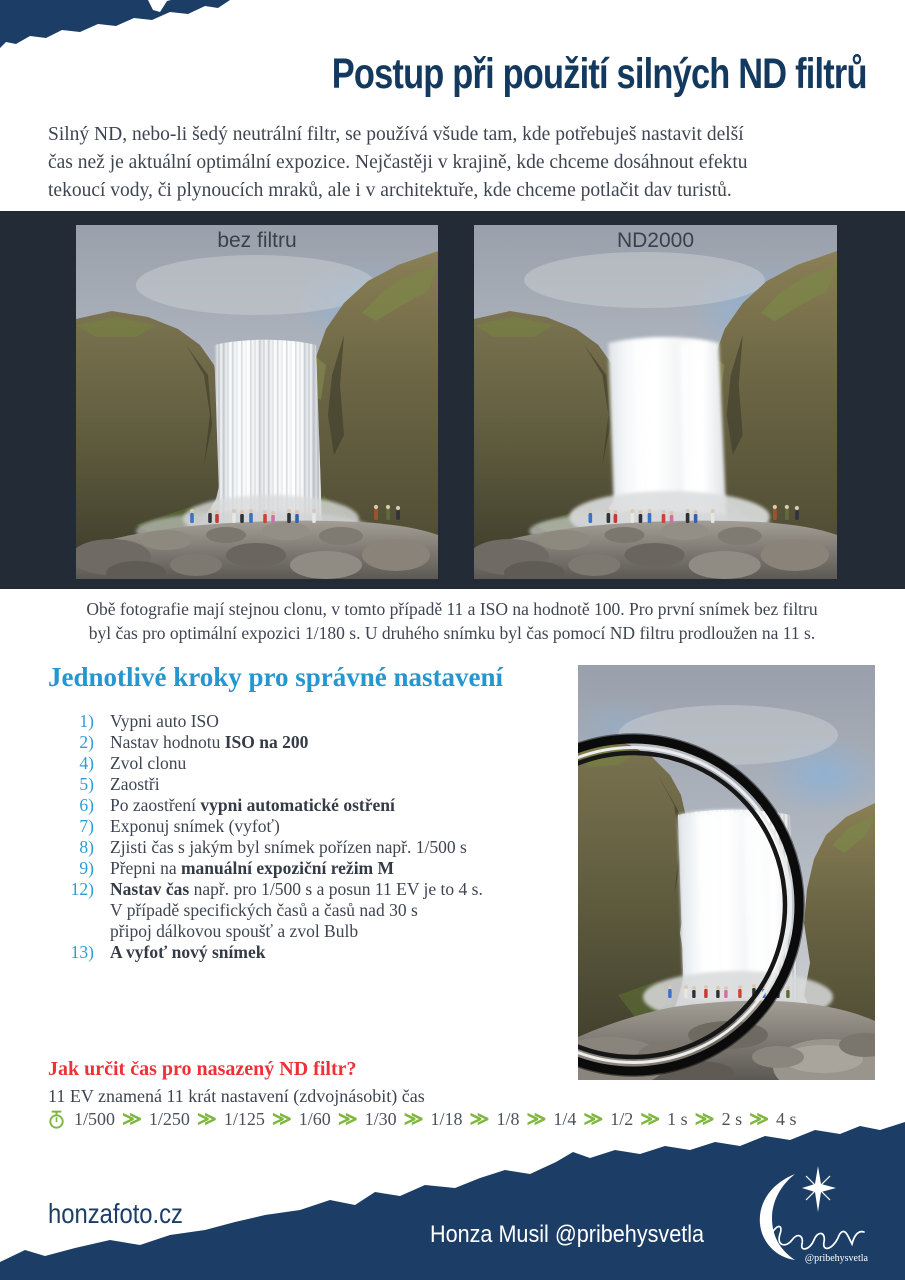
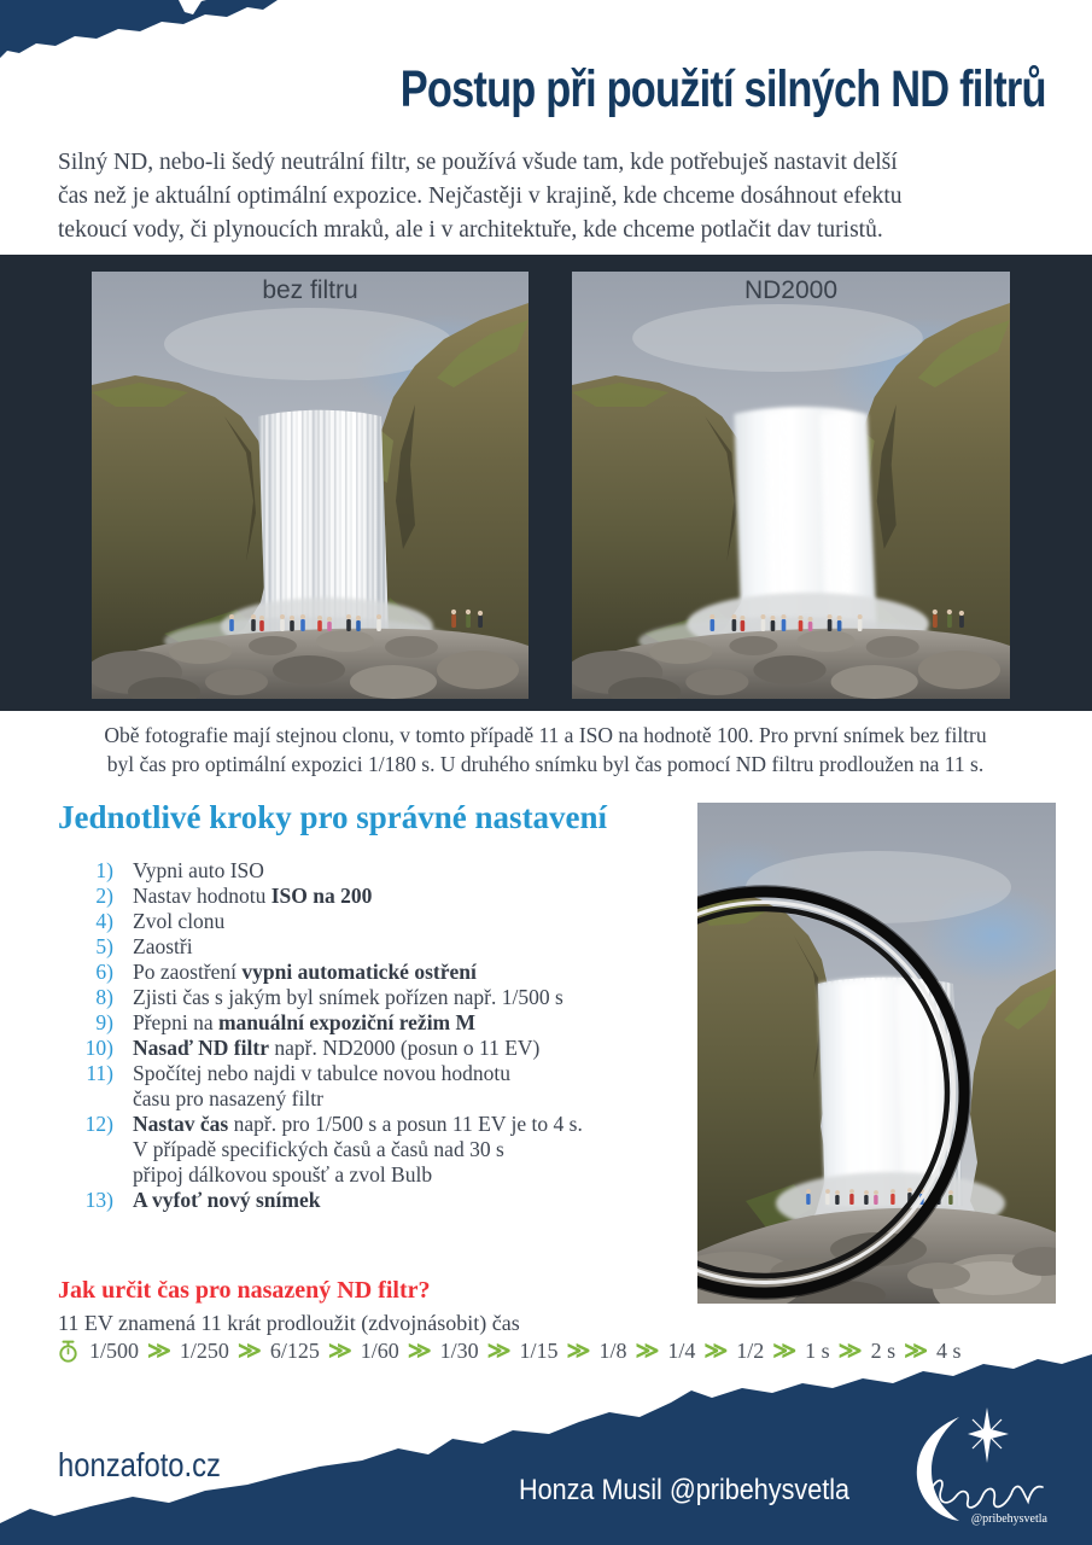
  Postup při použití silných ND filtrů
  Silný ND, nebo-li šedý neutrální filtr, se používá všude tam, kde potřebuješ nastavit delší
  čas než je aktuální optimální expozice. Nejčastěji v krajině, kde chceme dosáhnout efektu
  tekoucí vody, či plynoucích mraků, ale i v architektuře, kde chceme potlačit dav turistů.
  bez filtru
  ND2000
  Obě fotografie mají stejnou clonu, v tomto případě 11 a ISO na hodnotě 100. Pro první snímek bez filtru
  byl čas pro optimální expozici 1/180 s. U druhého snímku byl čas pomocí ND filtru prodloužen na 11 s.
  Jednotlivé kroky pro správné nastavení
  1)
  Vypni auto ISO
  2)
  Nastav hodnotu ISO na 200
  4)
  Zvol clonu
  5)
  Zaostři
  6)
  Po zaostření vypni automatické ostření
- 7)
- Exponuj snímek (vyfoť)
  8)
  Zjisti čas s jakým byl snímek pořízen např. 1/500 s
  9)
  Přepni na manuální expoziční režim M
+ 10)
+ Nasaď ND filtr např. ND2000 (posun o 11 EV)
+ 11)
+ Spočítej nebo najdi v tabulce novou hodnotu
+ času pro nasazený filtr
  12)
  Nastav čas např. pro 1/500 s a posun 11 EV je to 4 s.
  V případě specifických časů a časů nad 30 s
  připoj dálkovou spoušť a zvol Bulb
  13)
  A vyfoť nový snímek
  Jak určit čas pro nasazený ND filtr?
- 11 EV znamená 11 krát nastavení (zdvojnásobit) čas
+ 11 EV znamená 11 krát prodloužit (zdvojnásobit) čas
  1/500
  ≫
  1/250
  ≫
- 1/125
+ 6/125
  ≫
  1/60
  ≫
  1/30
  ≫
- 1/18
+ 1/15
  ≫
  1/8
  ≫
  1/4
  ≫
  1/2
  ≫
  1 s
  ≫
  2 s
  ≫
  4 s
  honzafoto.cz
  Honza Musil @pribehysvetla
  @pribehysvetla
